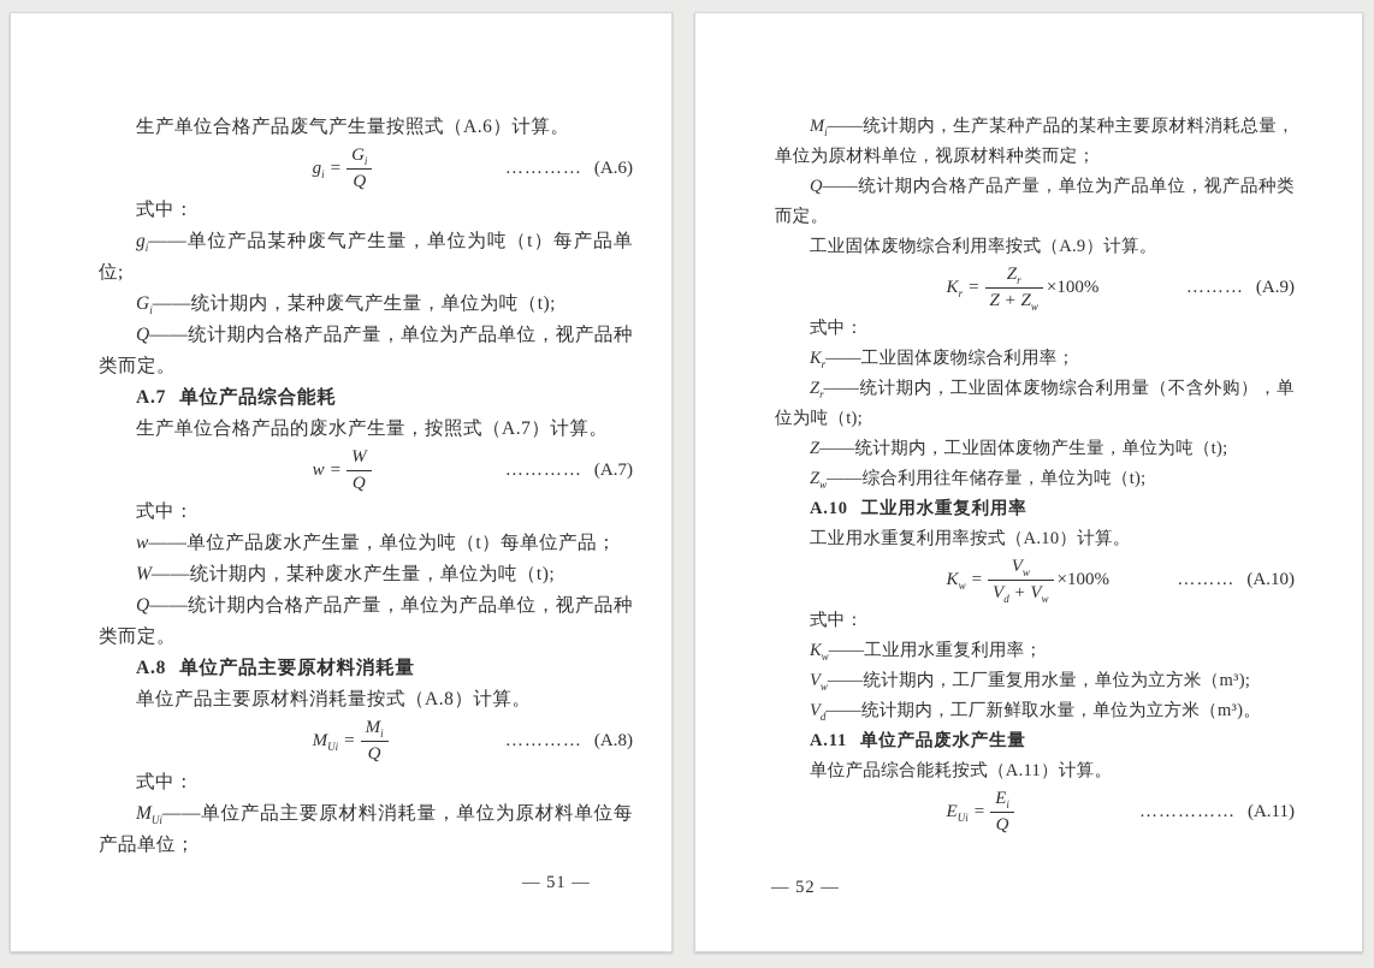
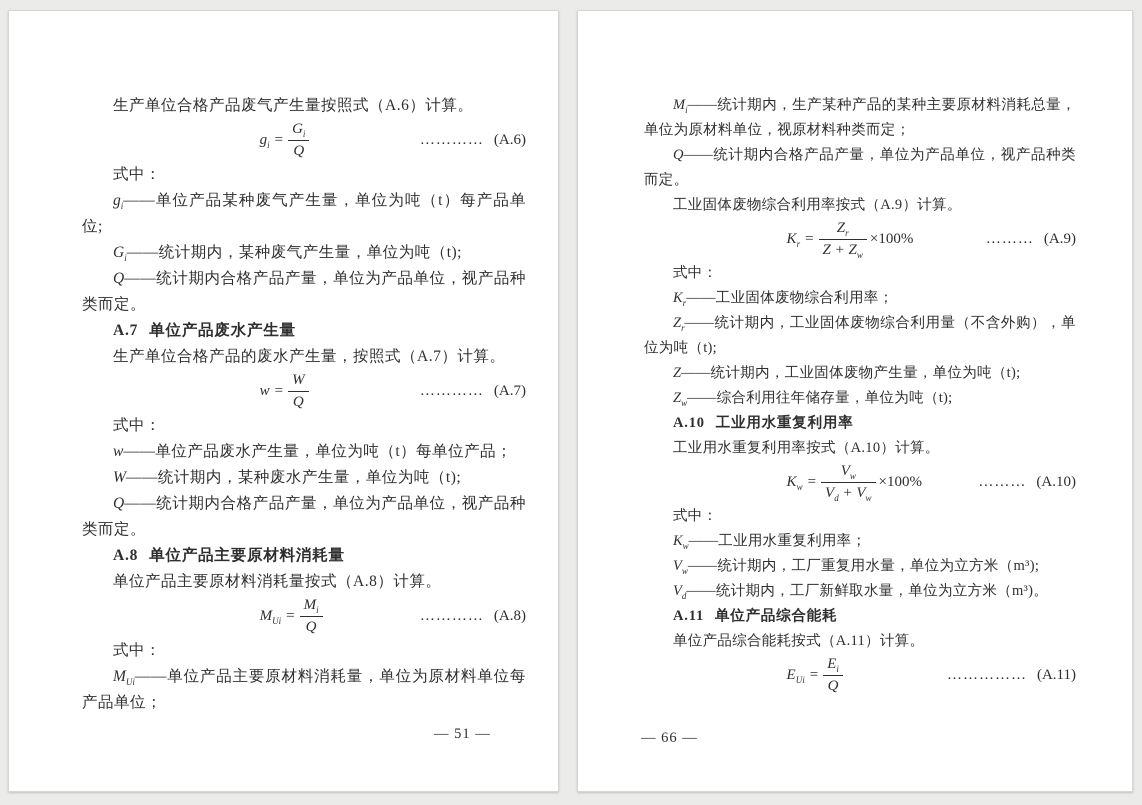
  生产单位合格产品废气产生量按照式（A.6）计算。
  gi
  =
  Gi
  Q
  …………
  (A.6)
  式中：
  gi——单位产品某种废气产生量，单位为吨（t）每产品单位;
  Gi——统计期内，某种废气产生量，单位为吨（t);
  Q——统计期内合格产品产量，单位为产品单位，视产品种类而定。
- A.7 单位产品综合能耗
+ A.7 单位产品废水产生量
  生产单位合格产品的废水产生量，按照式（A.7）计算。
  w
  =
  W
  Q
  …………
  (A.7)
  式中：
  w——单位产品废水产生量，单位为吨（t）每单位产品；
  W——统计期内，某种废水产生量，单位为吨（t);
  Q——统计期内合格产品产量，单位为产品单位，视产品种类而定。
  A.8 单位产品主要原材料消耗量
  单位产品主要原材料消耗量按式（A.8）计算。
  MUi
  =
  Mi
  Q
  …………
  (A.8)
  式中：
  MUi——单位产品主要原材料消耗量，单位为原材料单位每产品单位；
  — 51 —
  Mi——统计期内，生产某种产品的某种主要原材料消耗总量，单位为原材料单位，视原材料种类而定；
  Q——统计期内合格产品产量，单位为产品单位，视产品种类而定。
  工业固体废物综合利用率按式（A.9）计算。
  Kr
  =
  Zr
  Z + Zw
  ×100%
  ………
  (A.9)
  式中：
  Kr——工业固体废物综合利用率；
  Zr——统计期内，工业固体废物综合利用量（不含外购），单位为吨（t);
  Z——统计期内，工业固体废物产生量，单位为吨（t);
  Zw——综合利用往年储存量，单位为吨（t);
  A.10 工业用水重复利用率
  工业用水重复利用率按式（A.10）计算。
  Kw
  =
  Vw
  Vd + Vw
  ×100%
  ………
  (A.10)
  式中：
  Kw——工业用水重复利用率；
  Vw——统计期内，工厂重复用水量，单位为立方米（m³);
  Vd——统计期内，工厂新鲜取水量，单位为立方米（m³)。
- A.11 单位产品废水产生量
+ A.11 单位产品综合能耗
  单位产品综合能耗按式（A.11）计算。
  EUi
  =
  Ei
  Q
  ……………
  (A.11)
- — 52 —
+ — 66 —
